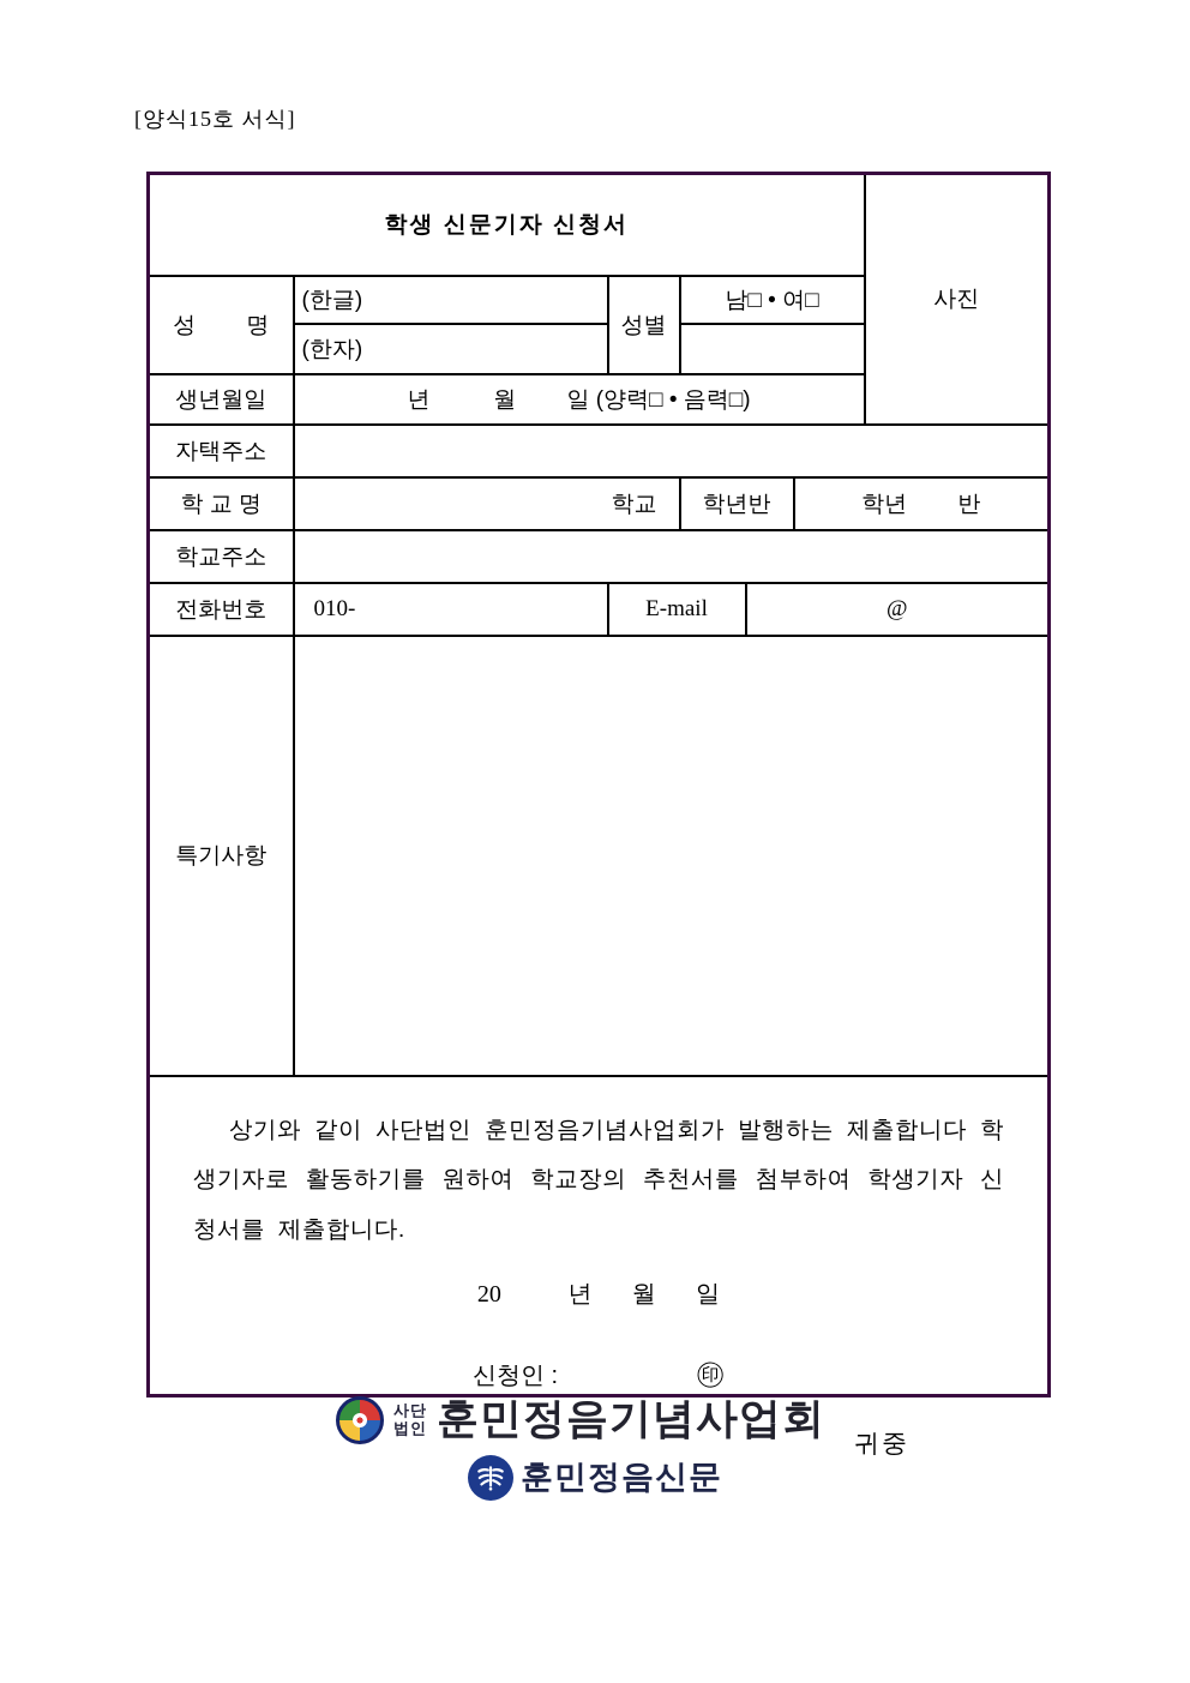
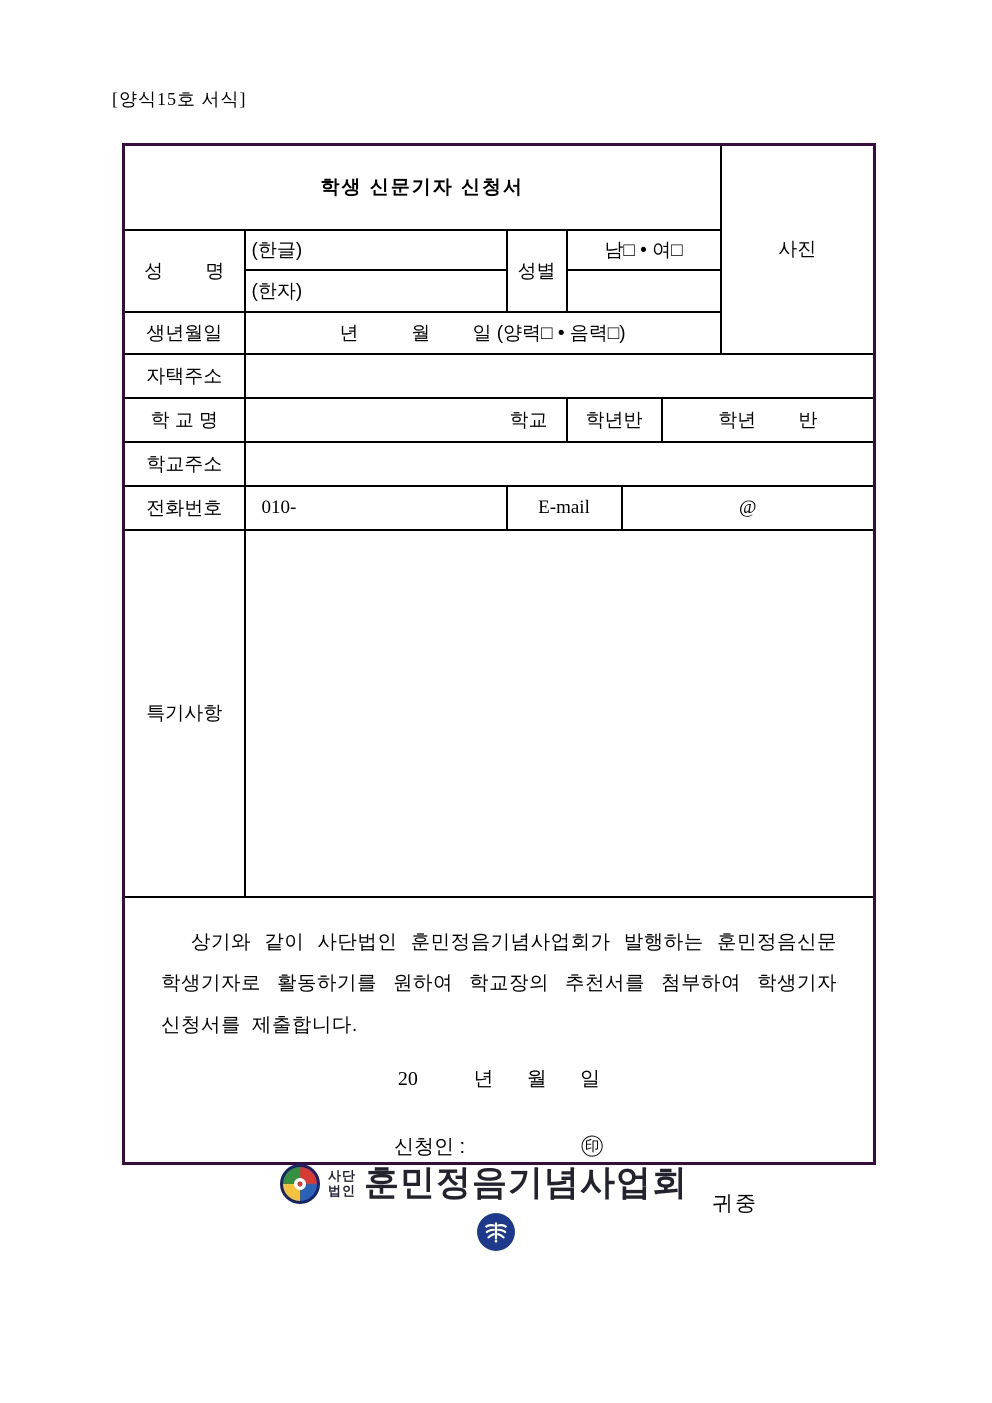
  [양식15호 서식]
  학생 신문기자 신청서	사진
  성 명	(한글)	성별	남□ • 여□
  (한자)
  생년월일	년 월 일 (양력□ • 음력□)
  자택주소
  학 교 명	학교	학년반	학년 반
  학교주소
  전화번호	010-	E-mail	@
  특기사항
- 상기와 같이 사단법인 훈민정음기념사업회가 발행하는 제출합니다 학생기자로 활동하기를 원하여 학교장의 추천서를 첨부하여 학생기자 신청서를 제출합니다. 20 년 월 일 신청인 : ㊞
+ 상기와 같이 사단법인 훈민정음기념사업회가 발행하는 훈민정음신문 학생기자로 활동하기를 원하여 학교장의 추천서를 첨부하여 학생기자 신청서를 제출합니다. 20 년 월 일 신청인 : ㊞
  사단
  법인
  훈민정음기념사업회
  귀중
- 훈민정음신문
